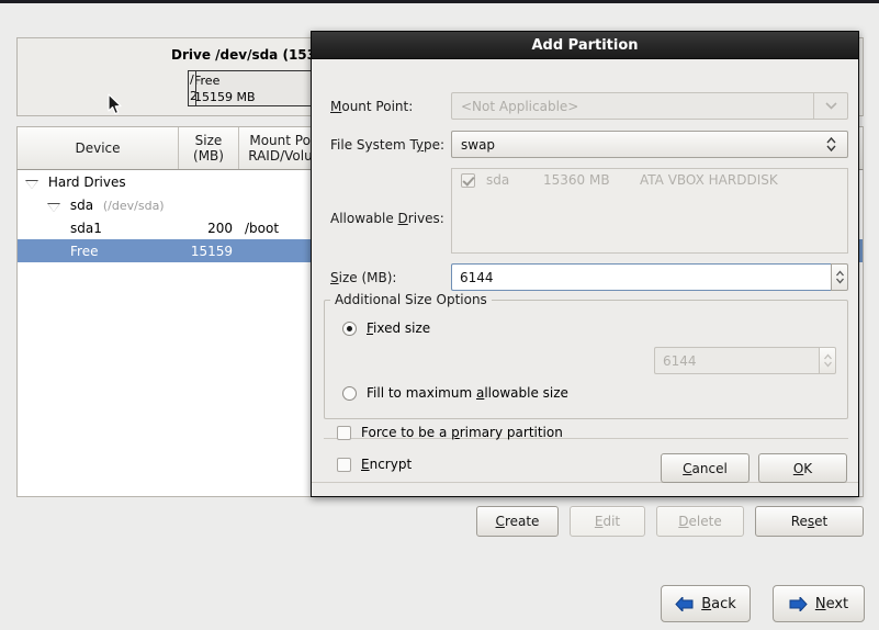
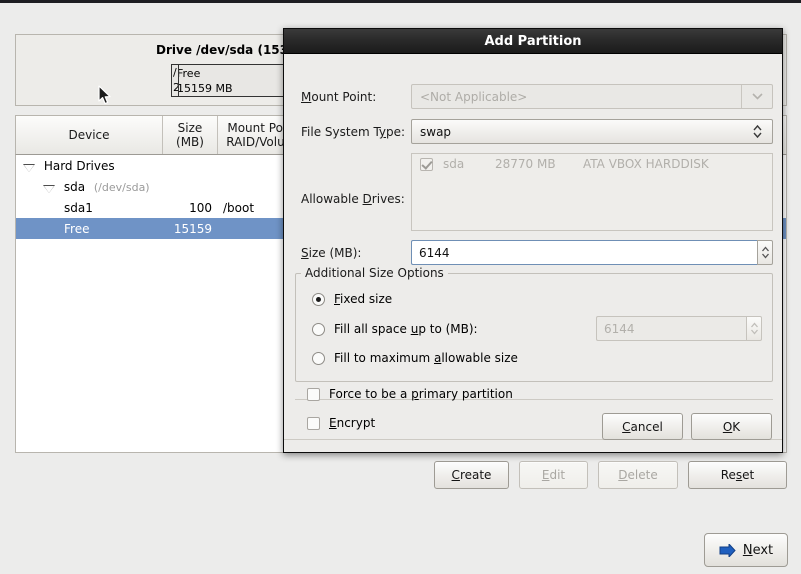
  Free
  15159 MB
  /
  Device
  Size
  (MB)
  RAID/Volu
  Hard Drives
  sda (/dev/sda)
  sda1
- 200
+ 100
  /boot
  Free
  15159
  Create
  Edit
  Delete
  Reset
- Back
  Next
  Add Partition
  Mount Point:
  <Not Applicable>
  File System Type:
  swap
  Allowable Drives:
  sda
- 15360 MB
+ 28770 MB
  ATA VBOX HARDDISK
  Size (MB):
  6144
  Additional Size Options
  Fixed size
+ Fill all space up to (MB):
  6144
  Fill to maximum allowable size
  Force to be a primary partition
  Encrypt
  Cancel
  OK
